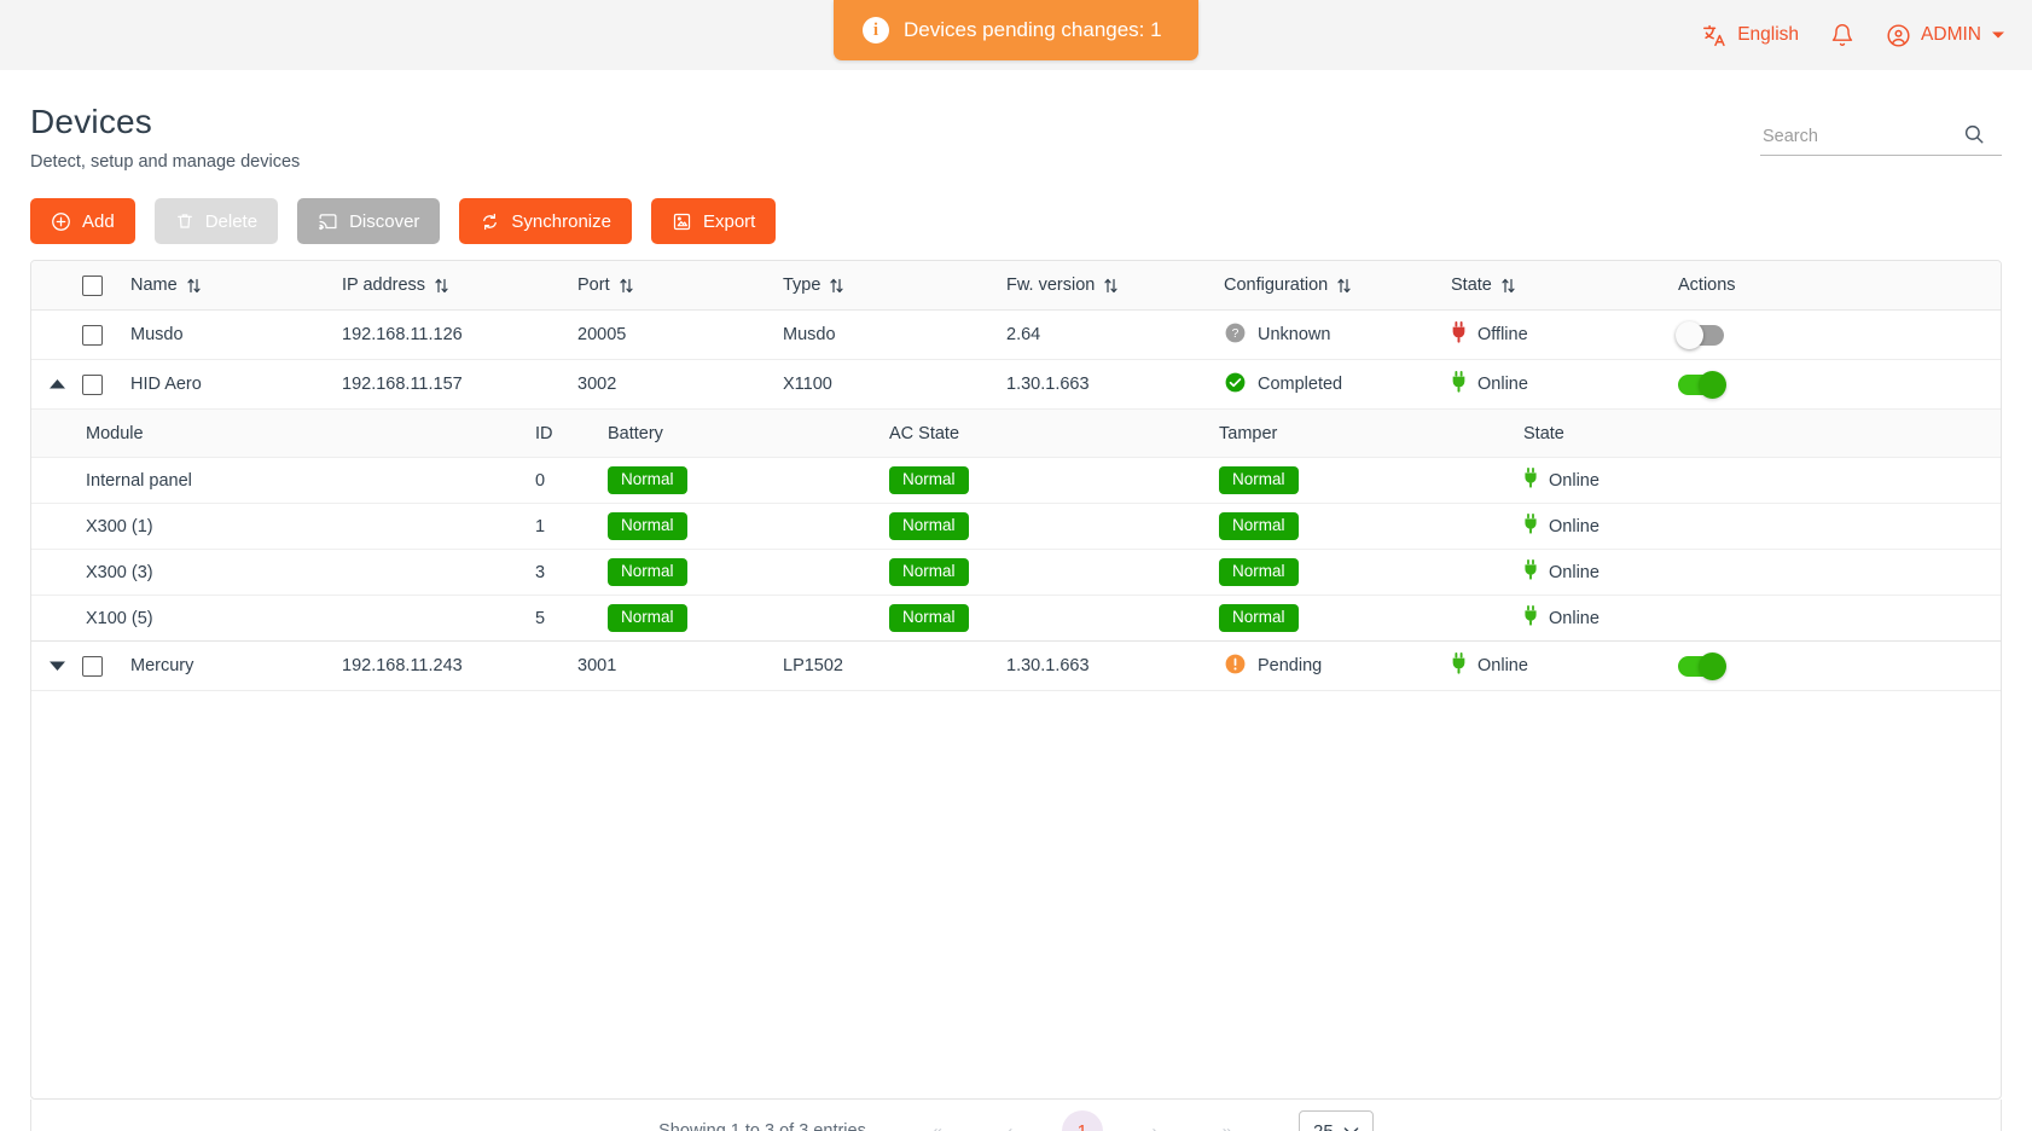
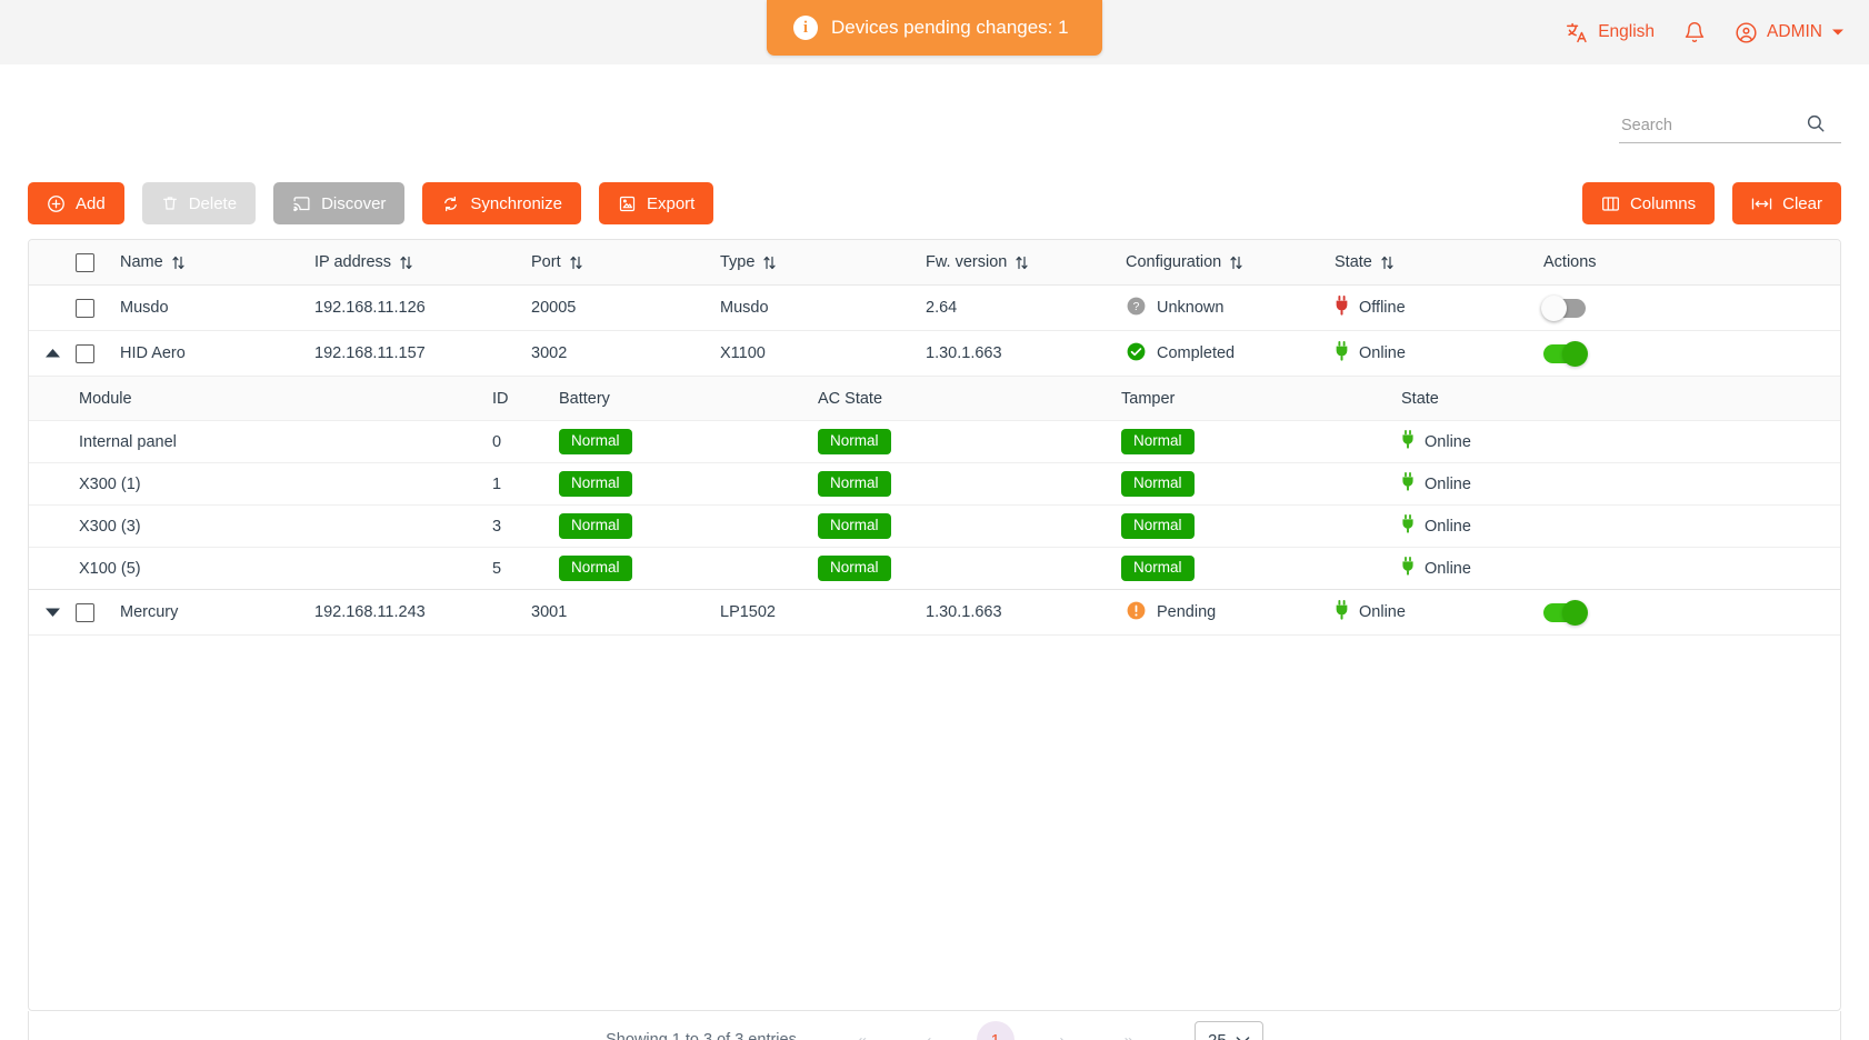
  i
  Devices pending changes: 1
  English
  ADMIN
- Devices
- Detect, setup and manage devices
  Search
  Add
  Delete
  Discover
  Synchronize
  Export
+ Columns
+ Clear
  Name
  IP address
  Port
  Type
  Fw. version
  Configuration
  State
  Actions
  Musdo
  192.168.11.126
  20005
  Musdo
  2.64
  ?
  Unknown
  Offline
  HID Aero
  192.168.11.157
  3002
  X1100
  1.30.1.663
  Completed
  Online
  Module
  ID
  Battery
  AC State
  Tamper
  State
  Internal panel
  0
  Normal
  Normal
  Normal
  Online
  X300 (1)
  1
  Normal
  Normal
  Normal
  Online
  X300 (3)
  3
  Normal
  Normal
  Normal
  Online
  X100 (5)
  5
  Normal
  Normal
  Normal
  Online
  Mercury
  192.168.11.243
  3001
  LP1502
  1.30.1.663
  Pending
  Online
